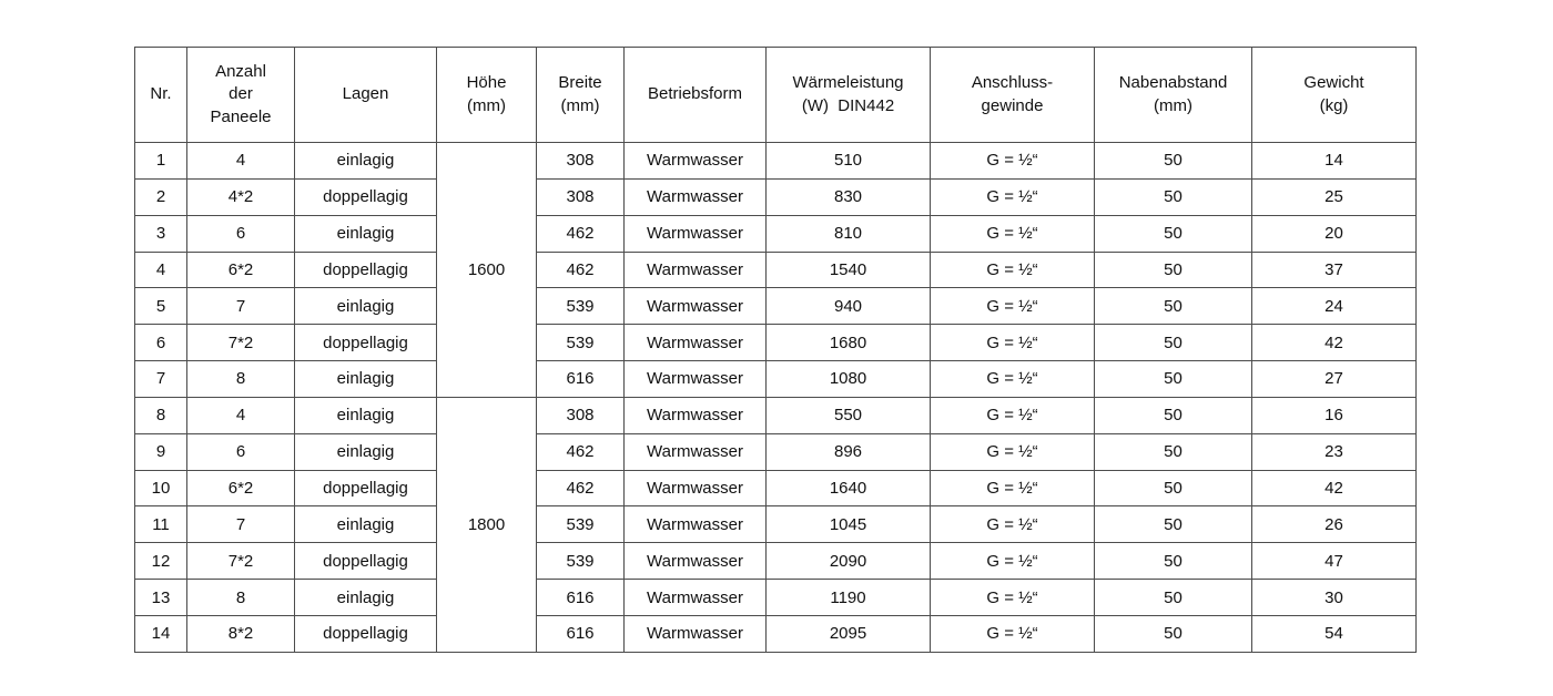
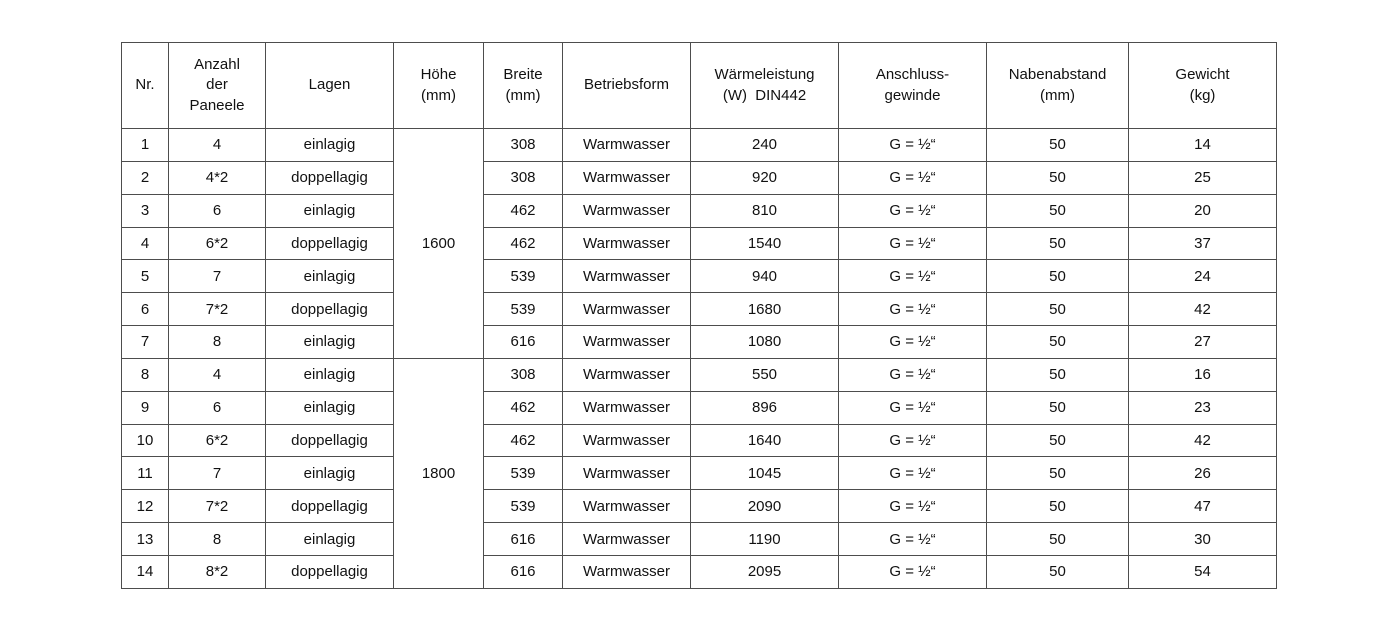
  Nr.	Anzahl der Paneele	Lagen	Höhe (mm)	Breite (mm)	Betriebsform	Wärmeleistung (W) DIN442	Anschluss- gewinde	Nabenabstand (mm)	Gewicht (kg)
- 1	4	einlagig	1600	308	Warmwasser	510	G = ½“	50	14
+ 1	4	einlagig	1600	308	Warmwasser	240	G = ½“	50	14
- 2	4*2	doppellagig	308	Warmwasser	830	G = ½“	50	25
+ 2	4*2	doppellagig	308	Warmwasser	920	G = ½“	50	25
  3	6	einlagig	462	Warmwasser	810	G = ½“	50	20
  4	6*2	doppellagig	462	Warmwasser	1540	G = ½“	50	37
  5	7	einlagig	539	Warmwasser	940	G = ½“	50	24
  6	7*2	doppellagig	539	Warmwasser	1680	G = ½“	50	42
  7	8	einlagig	616	Warmwasser	1080	G = ½“	50	27
  8	4	einlagig	1800	308	Warmwasser	550	G = ½“	50	16
  9	6	einlagig	462	Warmwasser	896	G = ½“	50	23
  10	6*2	doppellagig	462	Warmwasser	1640	G = ½“	50	42
  11	7	einlagig	539	Warmwasser	1045	G = ½“	50	26
  12	7*2	doppellagig	539	Warmwasser	2090	G = ½“	50	47
  13	8	einlagig	616	Warmwasser	1190	G = ½“	50	30
  14	8*2	doppellagig	616	Warmwasser	2095	G = ½“	50	54
